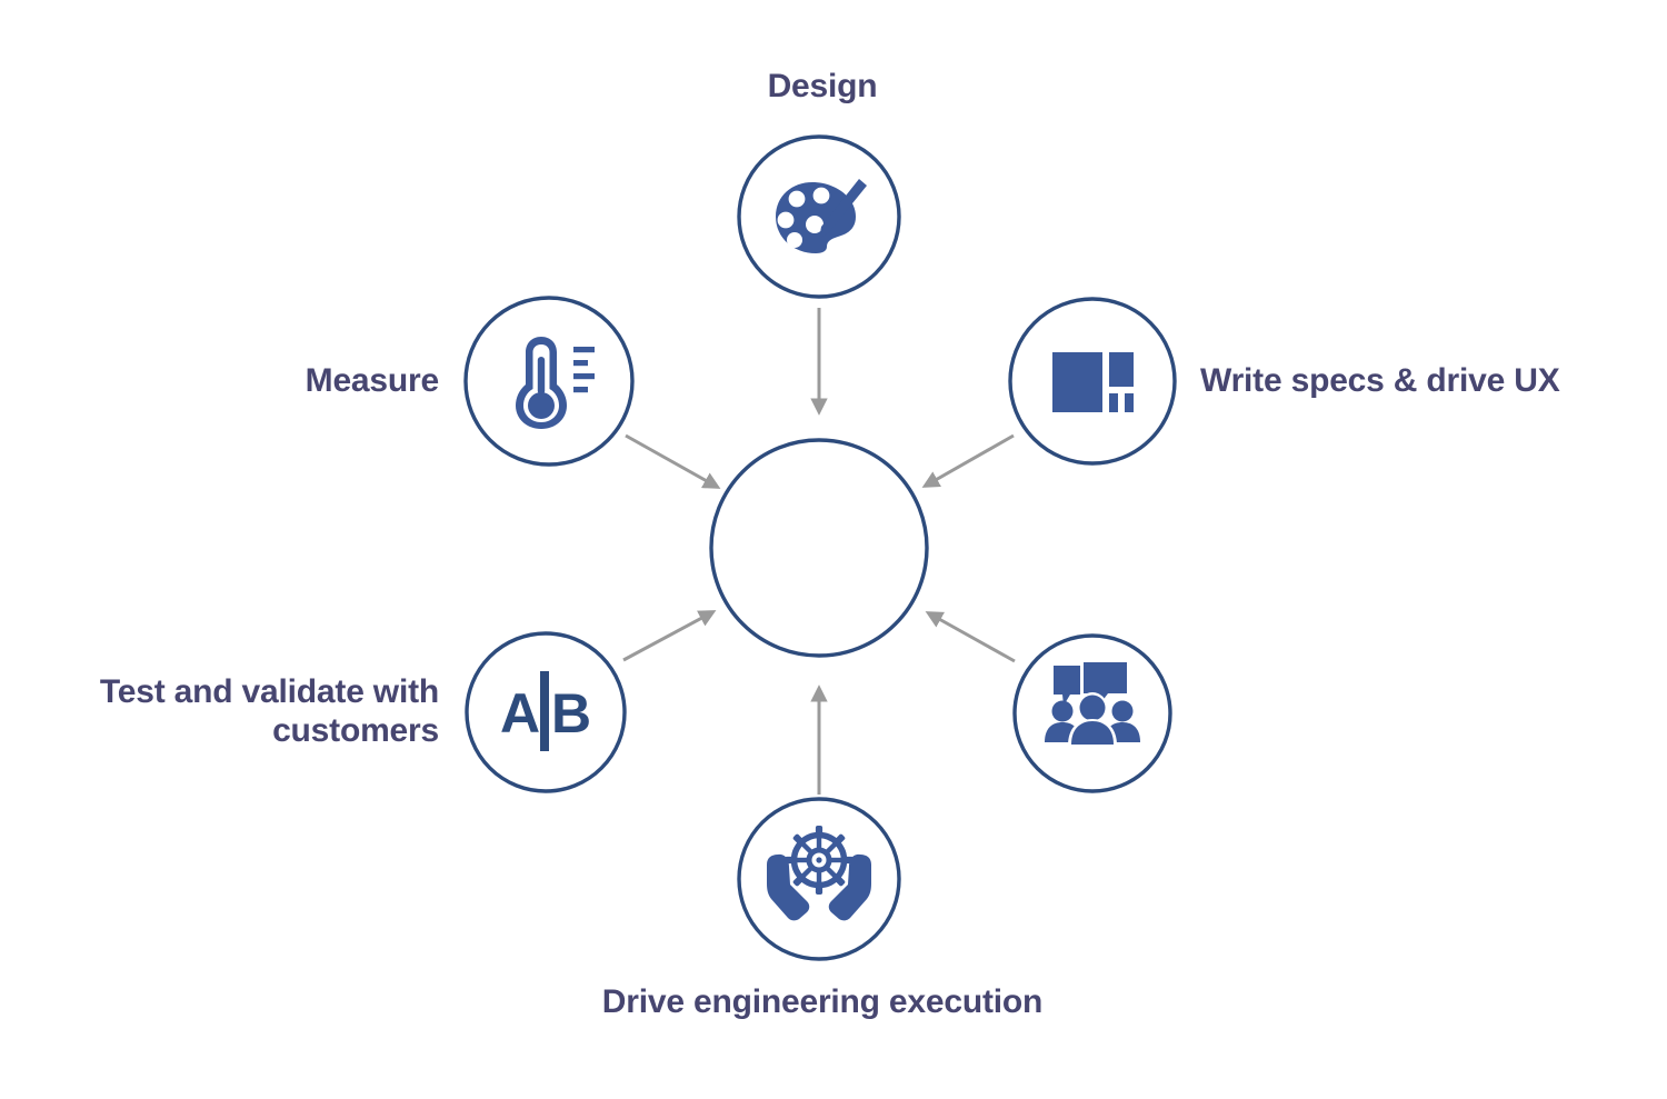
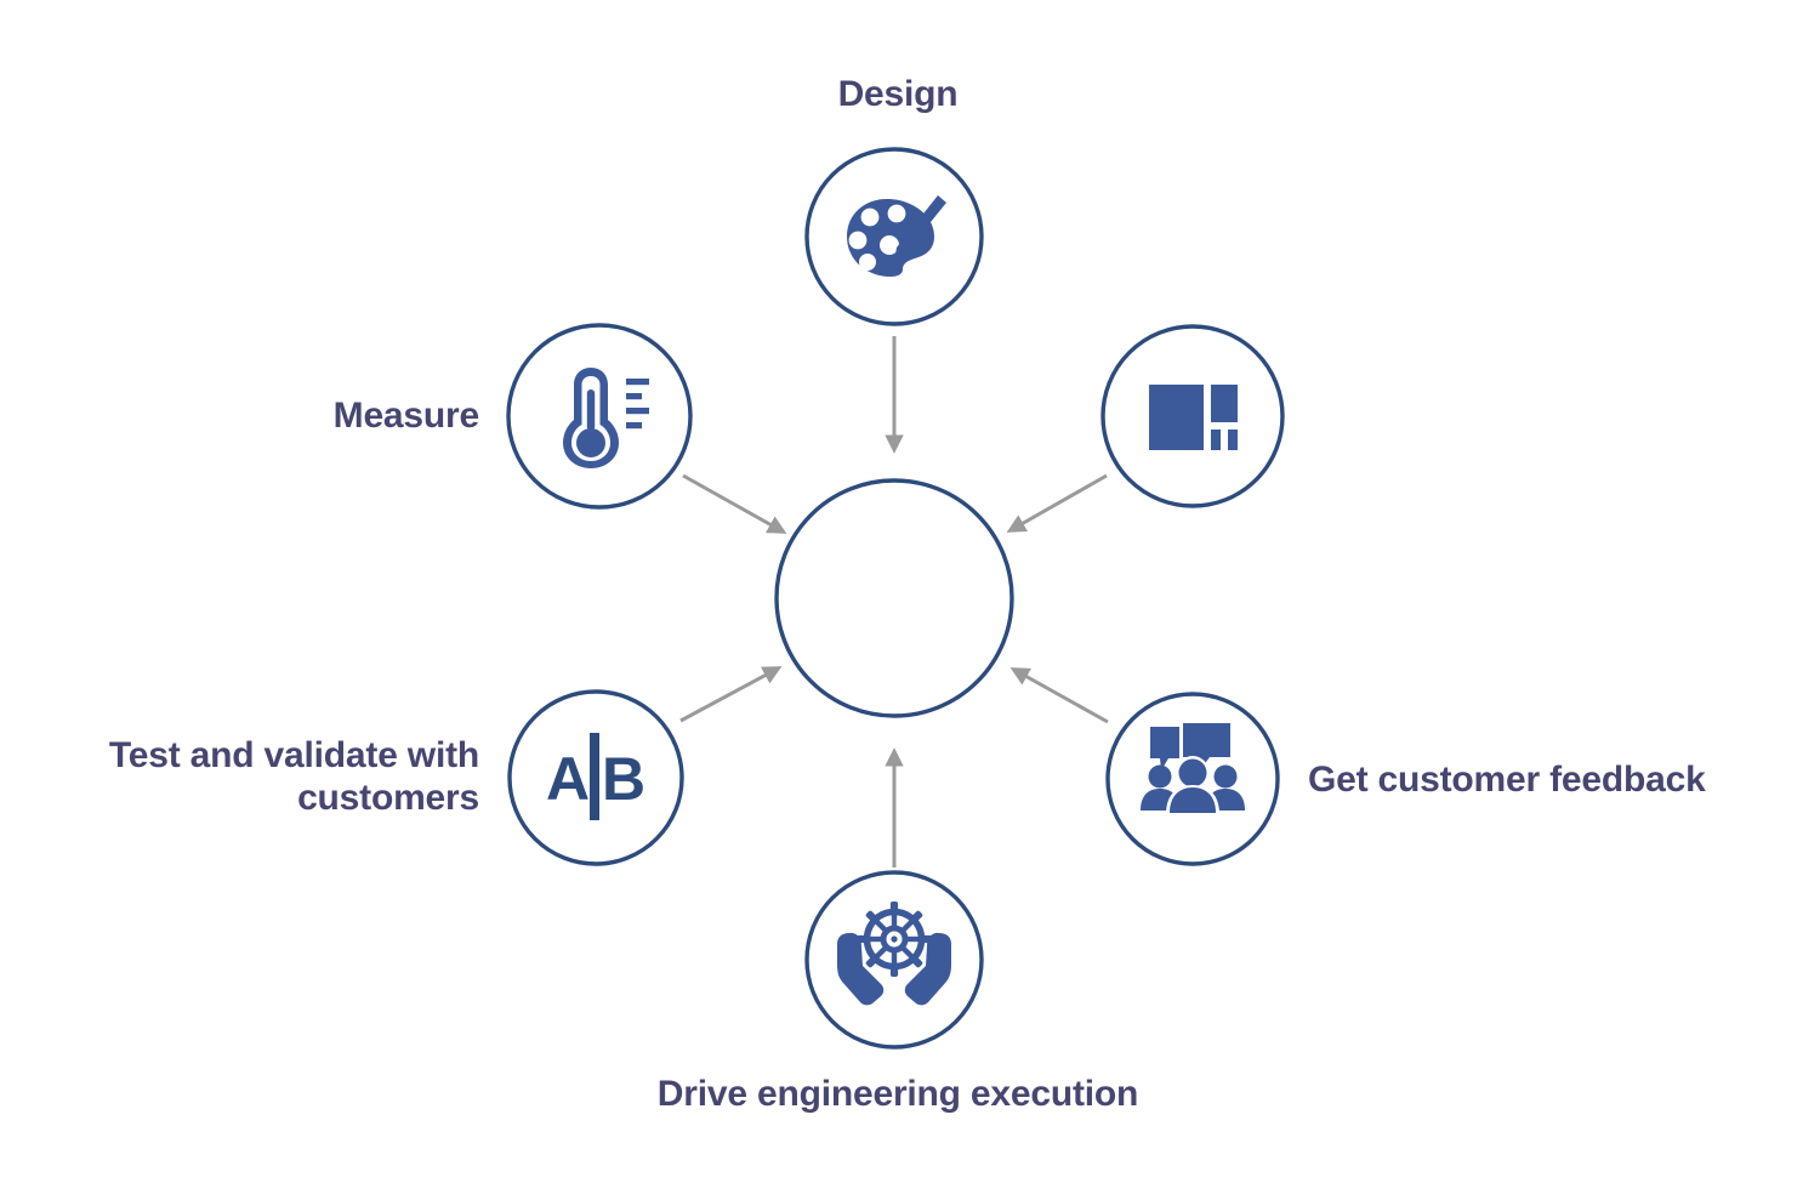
  A
  B
  Design
  Measure
- Write specs & drive UX
  Test and validate with
  customers
+ Get customer feedback
  Drive engineering execution
